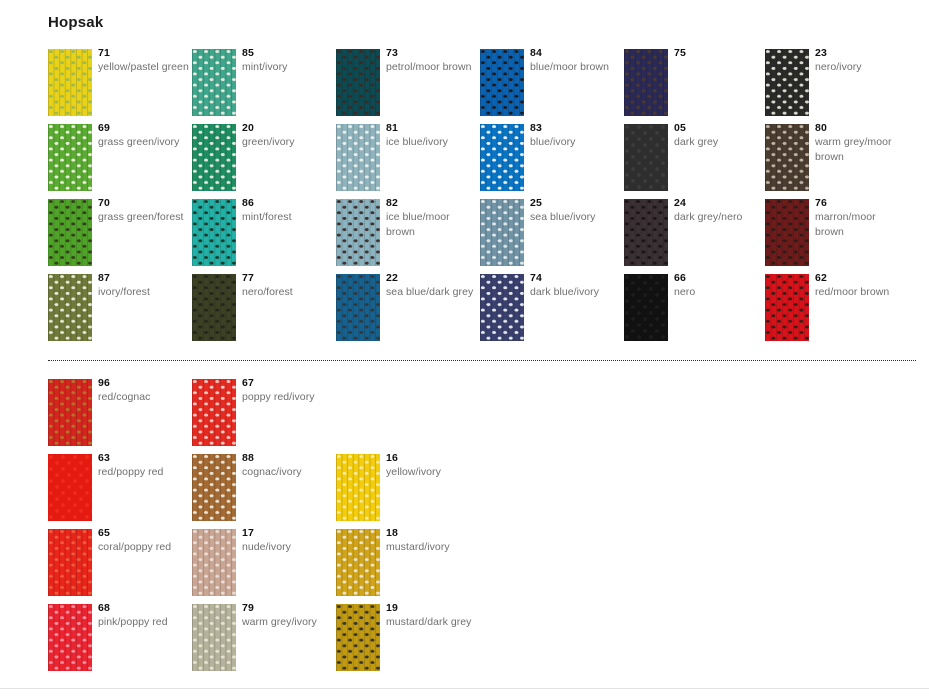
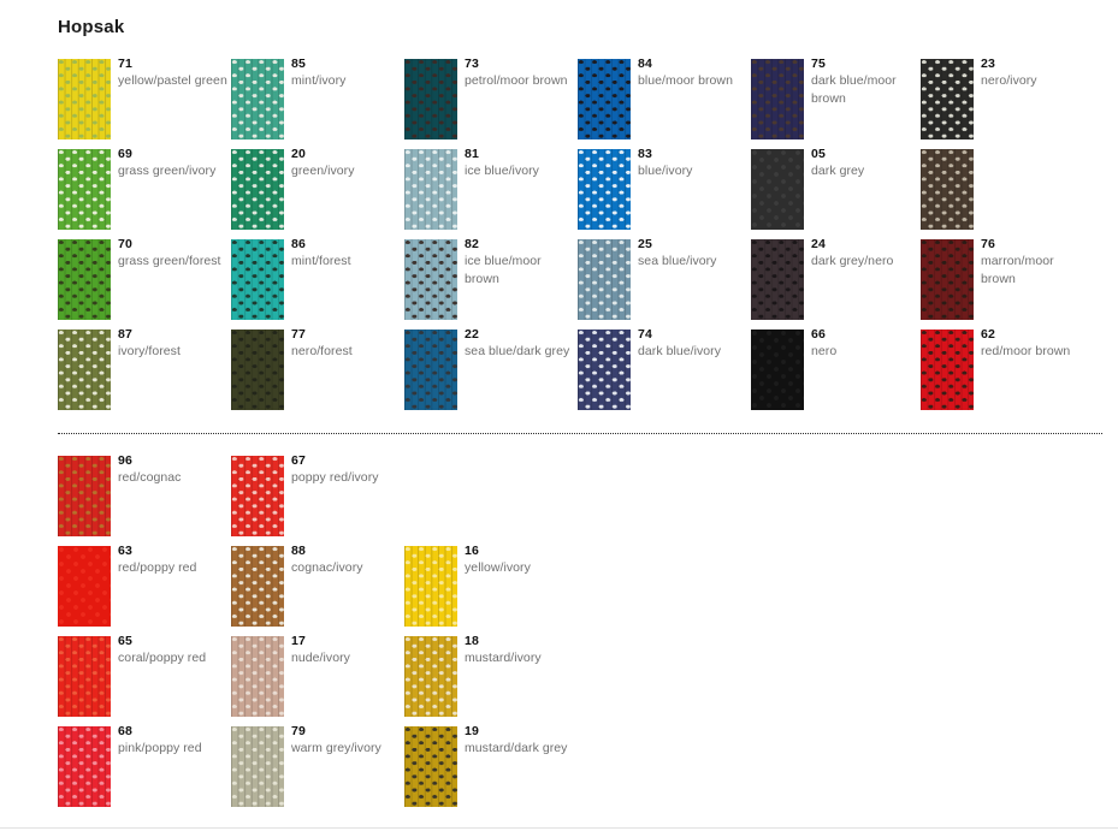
  Hopsak
  71
  yellow/pastel green
  85
  mint/ivory
  73
  petrol/moor brown
  84
  blue/moor brown
  75
+ dark blue/moor brown
  23
  nero/ivory
  69
  grass green/ivory
  20
  green/ivory
  81
  ice blue/ivory
  83
  blue/ivory
  05
  dark grey
- 80
- warm grey/moor brown
  70
  grass green/forest
  86
  mint/forest
  82
  ice blue/moor brown
  25
  sea blue/ivory
  24
  dark grey/nero
  76
  marron/moor brown
  87
  ivory/forest
  77
  nero/forest
  22
  sea blue/dark grey
  74
  dark blue/ivory
  66
  nero
  62
  red/moor brown
  96
  red/cognac
  67
  poppy red/ivory
  63
  red/poppy red
  88
  cognac/ivory
  16
  yellow/ivory
  65
  coral/poppy red
  17
  nude/ivory
  18
  mustard/ivory
  68
  pink/poppy red
  79
  warm grey/ivory
  19
  mustard/dark grey
